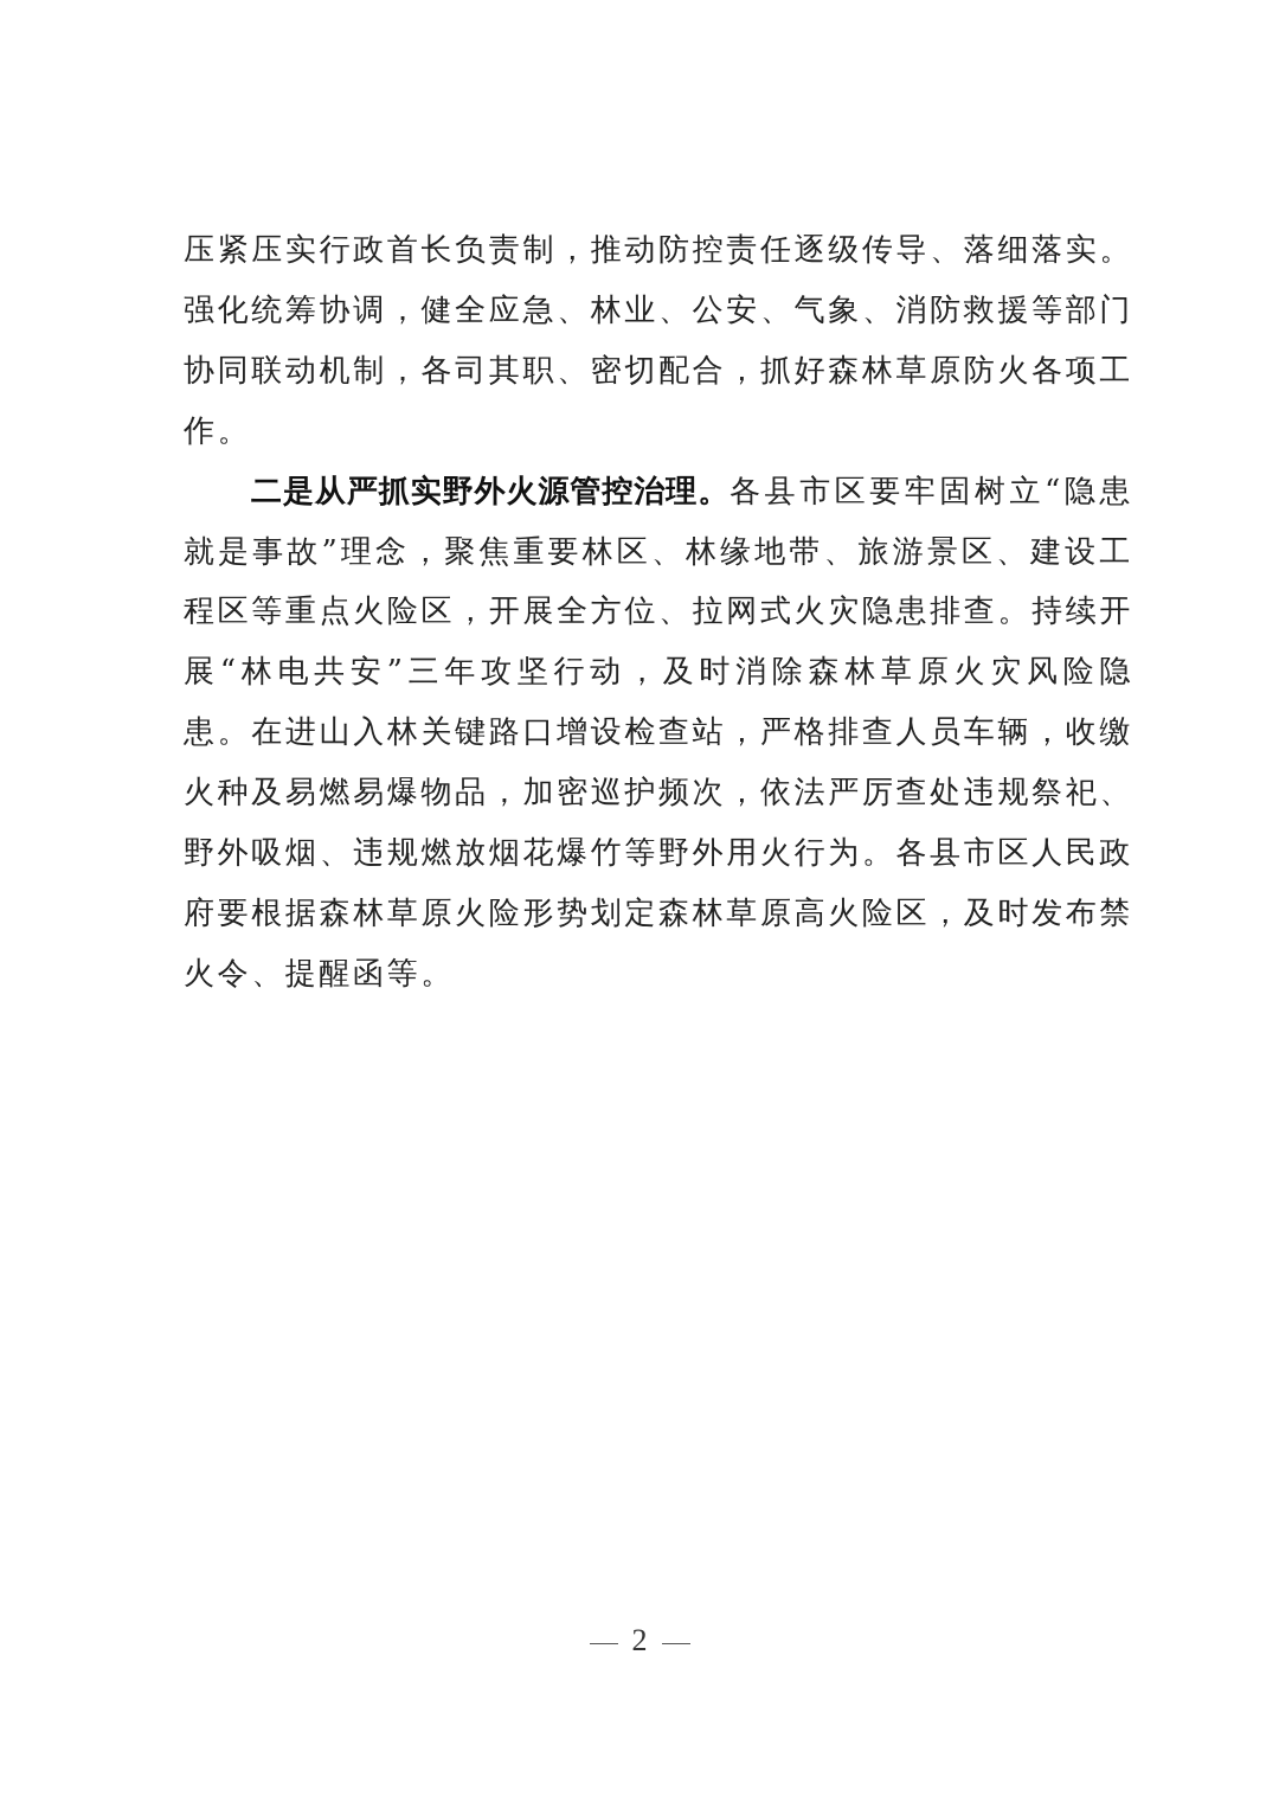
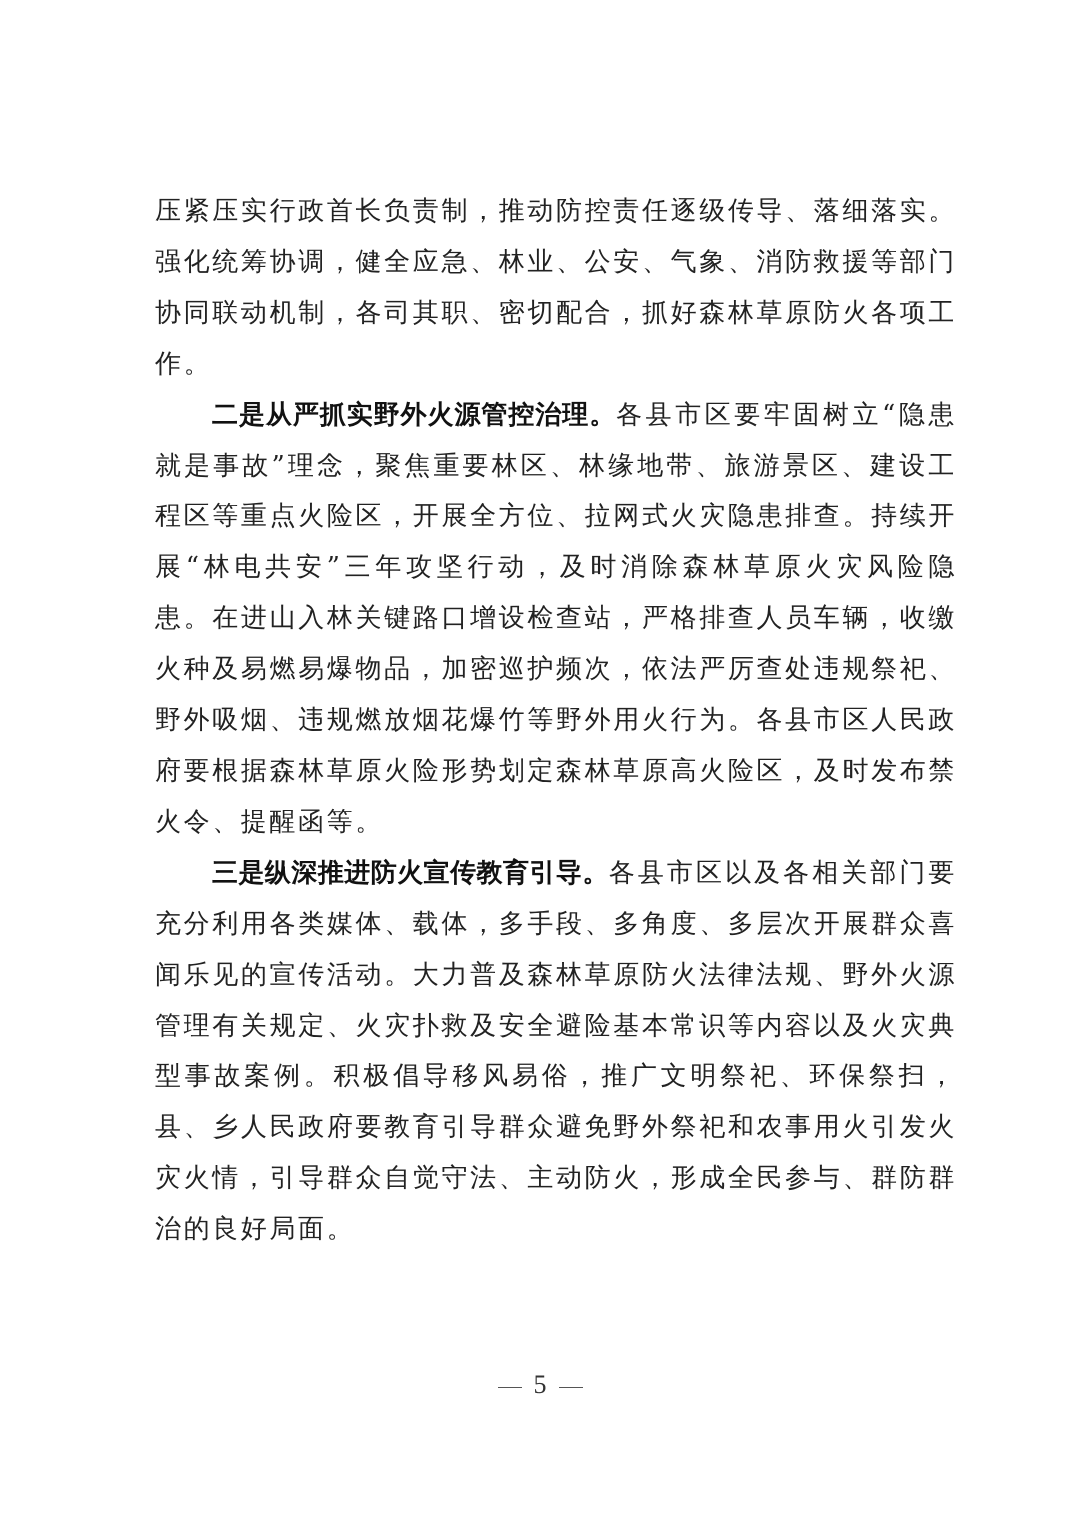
  压紧压实行政首长负责制，推动防控责任逐级传导、落细落实。强化统筹协调，健全应急、林业、公安、气象、消防救援等部门协同联动机制，各司其职、密切配合，抓好森林草原防火各项工作。
  二是从严抓实野外火源管控治理。各县市区要牢固树立“隐患就是事故”理念，聚焦重要林区、林缘地带、旅游景区、建设工程区等重点火险区，开展全方位、拉网式火灾隐患排查。持续开展“林电共安”三年攻坚行动，及时消除森林草原火灾风险隐患。在进山入林关键路口增设检查站，严格排查人员车辆，收缴火种及易燃易爆物品，加密巡护频次，依法严厉查处违规祭祀、野外吸烟、违规燃放烟花爆竹等野外用火行为。各县市区人民政府要根据森林草原火险形势划定森林草原高火险区，及时发布禁火令、提醒函等。
+ 三是纵深推进防火宣传教育引导。各县市区以及各相关部门要充分利用各类媒体、载体，多手段、多角度、多层次开展群众喜闻乐见的宣传活动。大力普及森林草原防火法律法规、野外火源管理有关规定、火灾扑救及安全避险基本常识等内容以及火灾典型事故案例。积极倡导移风易俗，推广文明祭祀、环保祭扫，县、乡人民政府要教育引导群众避免野外祭祀和农事用火引发火灾火情，引导群众自觉守法、主动防火，形成全民参与、群防群治的良好局面。
- 2
+ 5
